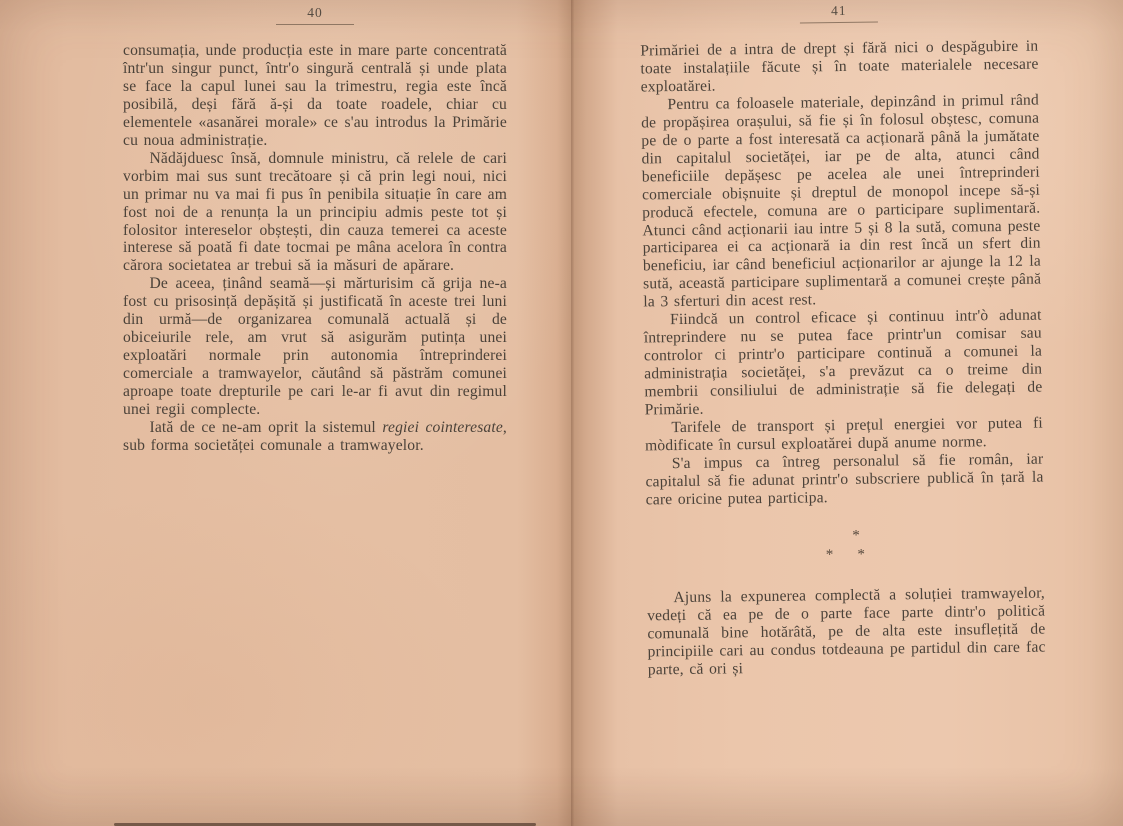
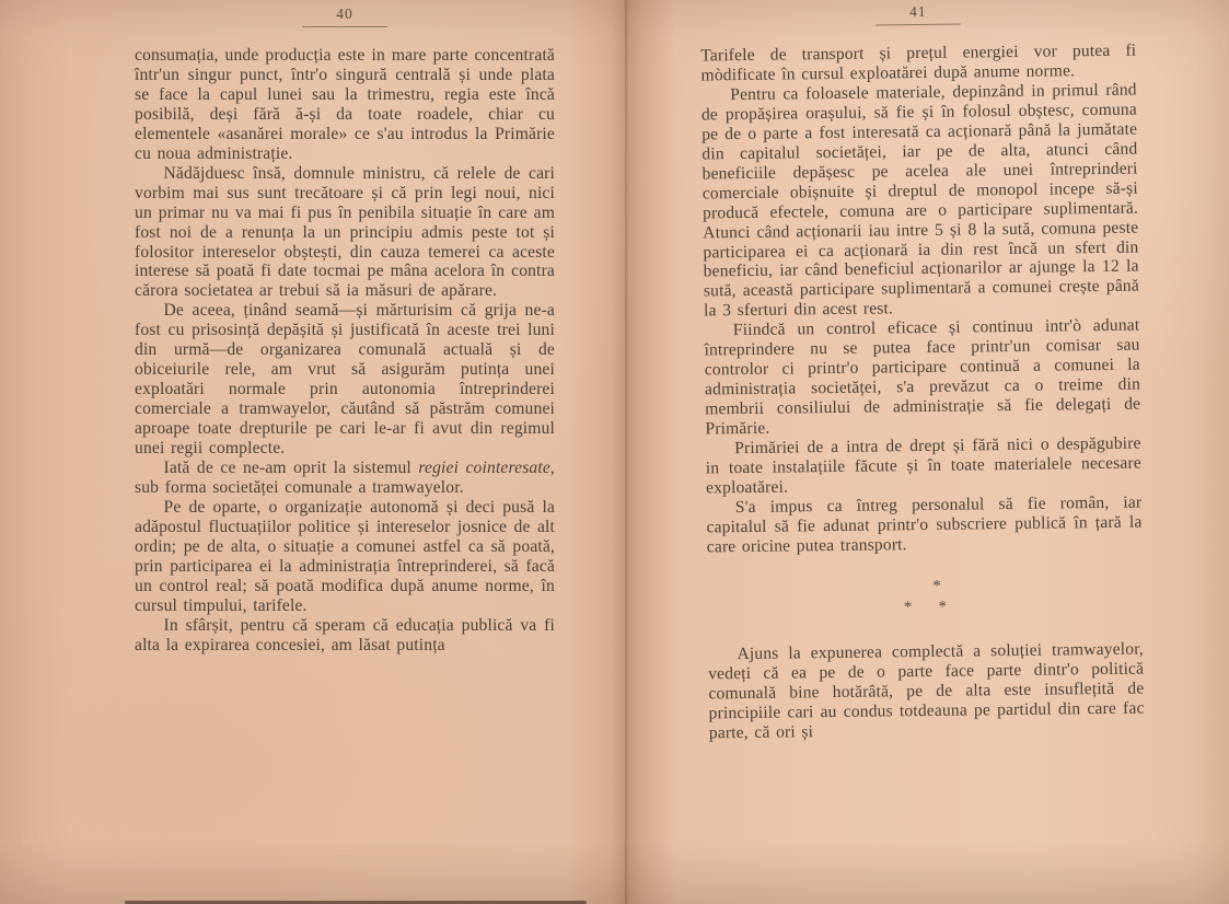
  40
  consumația, unde producția este in mare parte concentrată într'un singur punct, într'o singură centrală și unde plata se face la capul lunei sau la trimestru, regia este încă posibilă, deși fără ă-și da toate roadele, chiar cu elementele «asanărei morale» ce s'au introdus la Primărie cu noua administrație.
  Nădăjduesc însă, domnule ministru, că relele de cari vorbim mai sus sunt trecătoare și că prin legi noui, nici un primar nu va mai fi pus în penibila situație în care am fost noi de a renunța la un principiu admis peste tot și folositor intereselor obștești, din cauza temerei ca aceste interese să poată fi date tocmai pe mâna acelora în contra cărora societatea ar trebui să ia măsuri de apărare.
  De aceea, ținând seamă—și mărturisim că grija ne-a fost cu prisosință depășită și justificată în aceste trei luni din urmă—de organizarea comunală actuală și de obiceiurile rele, am vrut să asigurăm putința unei exploatări normale prin autonomia întreprinderei comerciale a tramwayelor, căutând să păstrăm comunei aproape toate drepturile pe cari le-ar fi avut din regimul unei regii complecte.
  Iată de ce ne-am oprit la sistemul regiei cointeresate, sub forma societăței comunale a tramwayelor.
+ Pe de oparte, o organizație autonomă și deci pusă la adăpostul fluctuațiilor politice și intereselor josnice de alt ordin; pe de alta, o situație a comunei astfel ca să poată, prin participarea ei la administrația întreprinderei, să facă un control real; să poată modifica după anume norme, în cursul timpului, tarifele.
+ In sfârșit, pentru că speram că educația publică va fi alta la expirarea concesiei, am lăsat putința
  41
- Primăriei de a intra de drept și fără nici o despăgubire in toate instalațiile făcute și în toate materialele necesare exploatărei.
+ Tarifele de transport și prețul energiei vor putea fi mòdificate în cursul exploatărei după anume norme.
  Pentru ca foloasele materiale, depinzând in primul rând de propășirea orașului, să fie și în folosul obștesc, comuna pe de o parte a fost interesată ca acționară până la jumătate din capitalul societăței, iar pe de alta, atunci când beneficiile depășesc pe acelea ale unei întreprinderi comerciale obișnuite și dreptul de monopol incepe să-și producă efectele, comuna are o participare suplimentară. Atunci când acționarii iau intre 5 și 8 la sută, comuna peste participarea ei ca acționară ia din rest încă un sfert din beneficiu, iar când beneficiul acționarilor ar ajunge la 12 la sută, această participare suplimentară a comunei crește până la 3 sferturi din acest rest.
  Fiindcă un control eficace și continuu intr'ò adunat întreprindere nu se putea face printr'un comisar sau controlor ci printr'o participare continuă a comunei la administrația societăței, s'a prevăzut ca o treime din membrii consiliului de administrație să fie delegați de Primărie.
- Tarifele de transport și prețul energiei vor putea fi mòdificate în cursul exploatărei după anume norme.
+ Primăriei de a intra de drept și fără nici o despăgubire in toate instalațiile făcute și în toate materialele necesare exploatărei.
- S'a impus ca întreg personalul să fie român, iar capitalul să fie adunat printr'o subscriere publică în țară la care oricine putea participa.
+ S'a impus ca întreg personalul să fie român, iar capitalul să fie adunat printr'o subscriere publică în țară la care oricine putea transport.
  *
  *
  *
  Ajuns la expunerea complectă a soluției tramwayelor, vedeți că ea pe de o parte face parte dintr'o politică comunală bine hotărâtă, pe de alta este insuflețită de principiile cari au condus totdeauna pe partidul din care fac parte, că ori și
